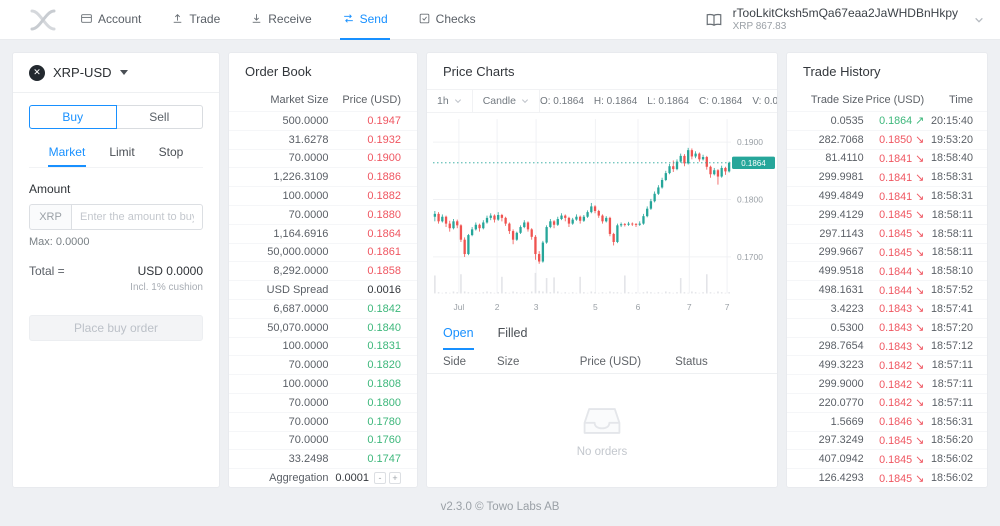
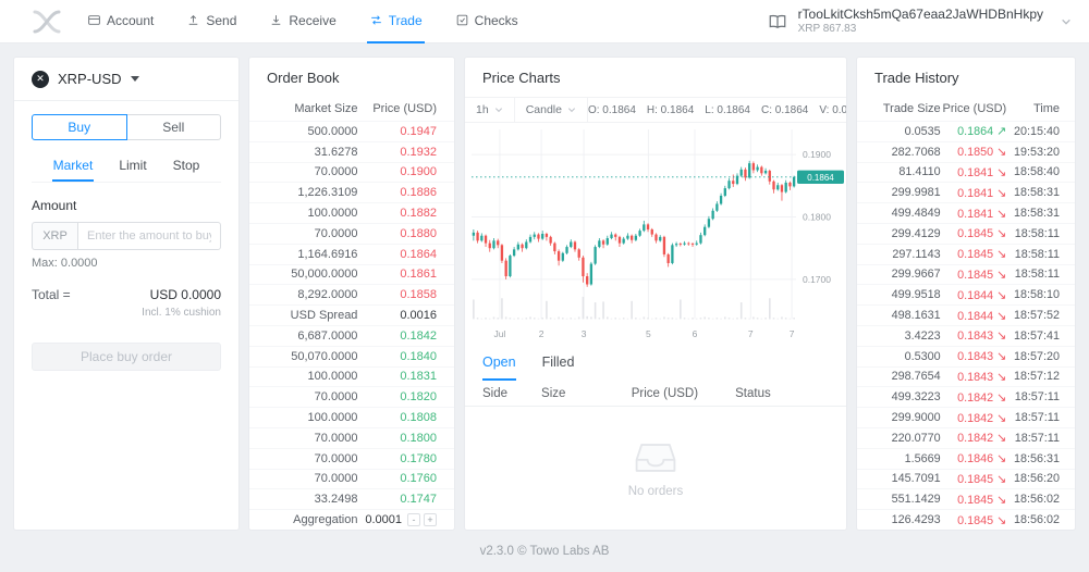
  Account
- Trade
+ Send
  Receive
- Send
+ Trade
  Checks
  rTooLkitCksh5mQa67eaa2JaWHDBnHkpy
  XRP 867.83
  ✕
  XRP-USD
  Buy
  Sell
  Market
  Limit
  Stop
  Amount
  XRP
  Enter the amount to bu
  Max: 0.0000
  Total =
  USD 0.0000
  Incl. 1% cushion
  Place buy order
  Order Book
  Market Size
  Price (USD)
  500.0000
  0.1947
  31.6278
  0.1932
  70.0000
  0.1900
  1,226.3109
  0.1886
  100.0000
  0.1882
  70.0000
  0.1880
  1,164.6916
  0.1864
  50,000.0000
  0.1861
  8,292.0000
  0.1858
  USD Spread
  0.0016
  6,687.0000
  0.1842
  50,070.0000
  0.1840
  100.0000
  0.1831
  70.0000
  0.1820
  100.0000
  0.1808
  70.0000
  0.1800
  70.0000
  0.1780
  70.0000
  0.1760
  33.2498
  0.1747
  Aggregation
  0.0001
  -
  +
  Price Charts
  1h
  Candle
  O: 0.1864
  H: 0.1864
  L: 0.1864
  C: 0.1864
  Jul
  2
  3
  5
  6
  7
  7
  0.1900
  0.1800
  0.1700
  0.1864
  Open
  Filled
  Side
  Size
  Price (USD)
  Status
  No orders
  Trade History
  Trade Size
  Price (USD)
  Time
  0.0535
  0.1864 ↗
  20:15:40
  282.7068
  0.1850 ↘
  19:53:20
  81.4110
  0.1841 ↘
  18:58:40
  299.9981
  0.1841 ↘
  18:58:31
  499.4849
  0.1841 ↘
  18:58:31
  299.4129
  0.1845 ↘
  18:58:11
  297.1143
  0.1845 ↘
  18:58:11
  299.9667
  0.1845 ↘
  18:58:11
  499.9518
  0.1844 ↘
  18:58:10
  498.1631
  0.1844 ↘
  18:57:52
  3.4223
  0.1843 ↘
  18:57:41
  0.5300
  0.1843 ↘
  18:57:20
  298.7654
  0.1843 ↘
  18:57:12
  499.3223
  0.1842 ↘
  18:57:11
  299.9000
  0.1842 ↘
  18:57:11
  220.0770
  0.1842 ↘
  18:57:11
  1.5669
  0.1846 ↘
  18:56:31
- 297.3249
+ 145.7091
  0.1845 ↘
  18:56:20
- 407.0942
+ 551.1429
  0.1845 ↘
  18:56:02
  126.4293
  0.1845 ↘
  18:56:02
  v2.3.0 © Towo Labs AB
